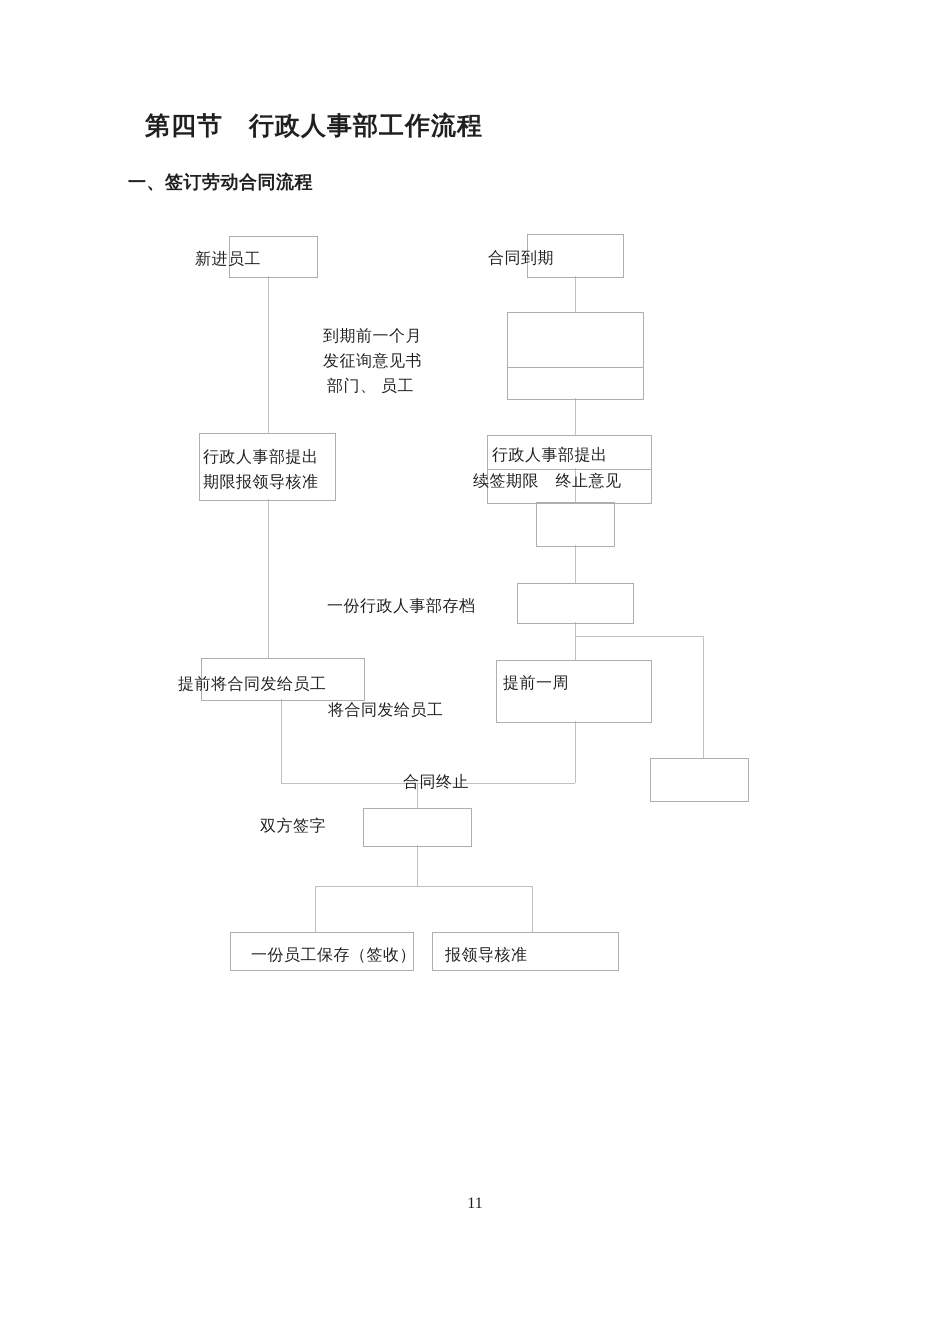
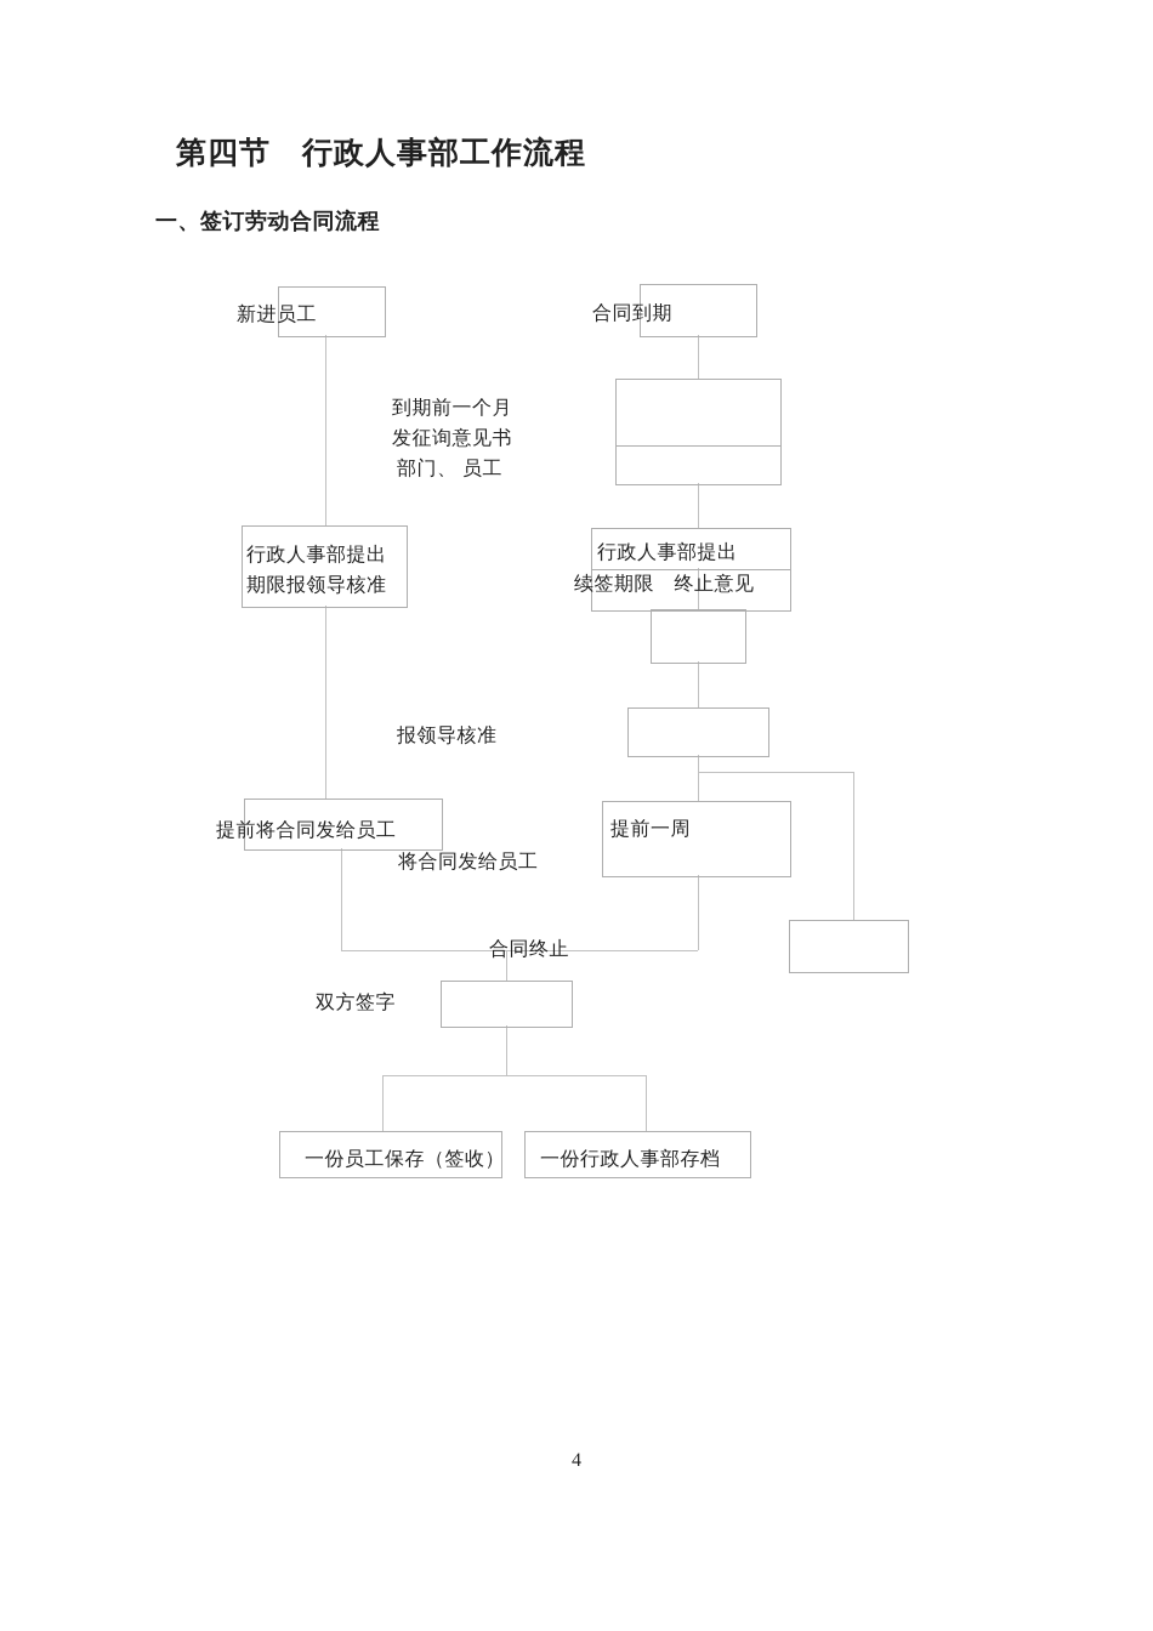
  第四节 行政人事部工作流程
  一、签订劳动合同流程
  新进员工
  合同到期
  到期前一个月
  发征询意见书
  部门、 员工
  行政人事部提出
  期限报领导核准
  行政人事部提出
  续签期限 终止意见
- 一份行政人事部存档
+ 报领导核准
  提前将合同发给员工
  将合同发给员工
  提前一周
  合同终止
  双方签字
  一份员工保存（签收）
- 报领导核准
+ 一份行政人事部存档
- 11
+ 4
